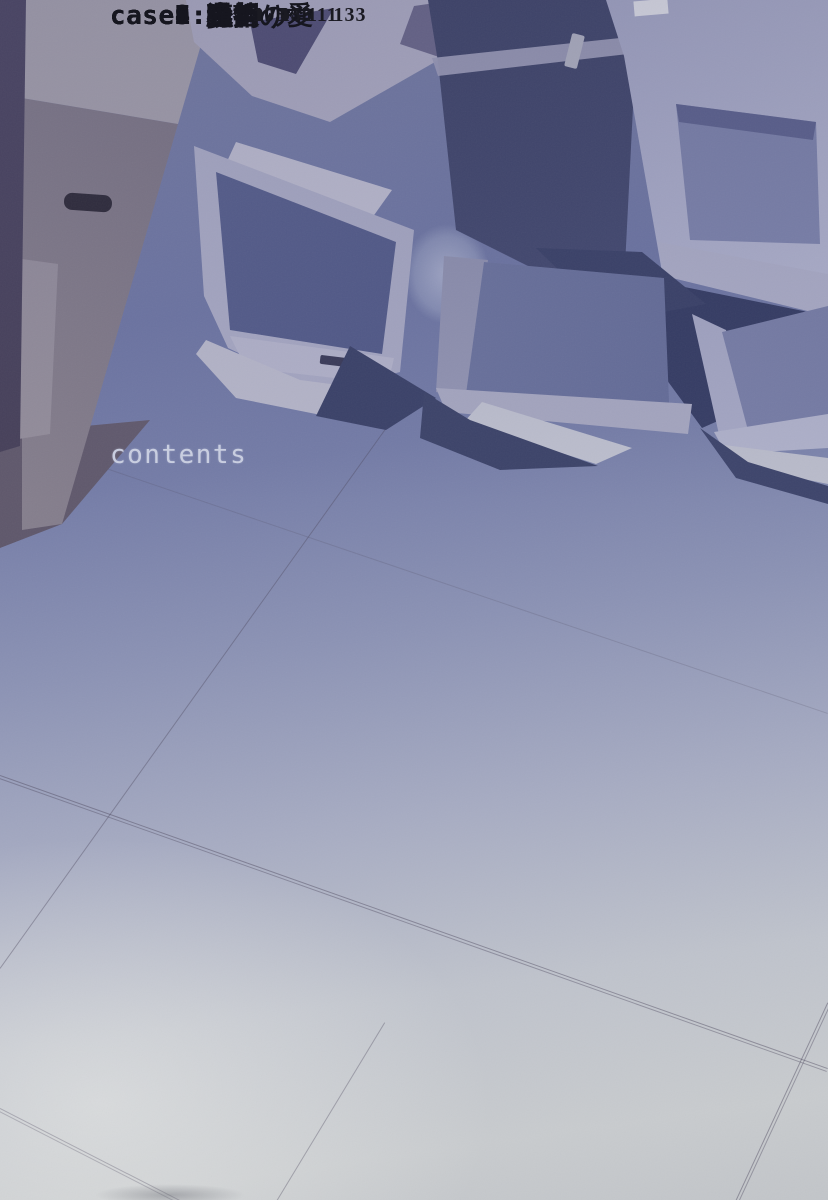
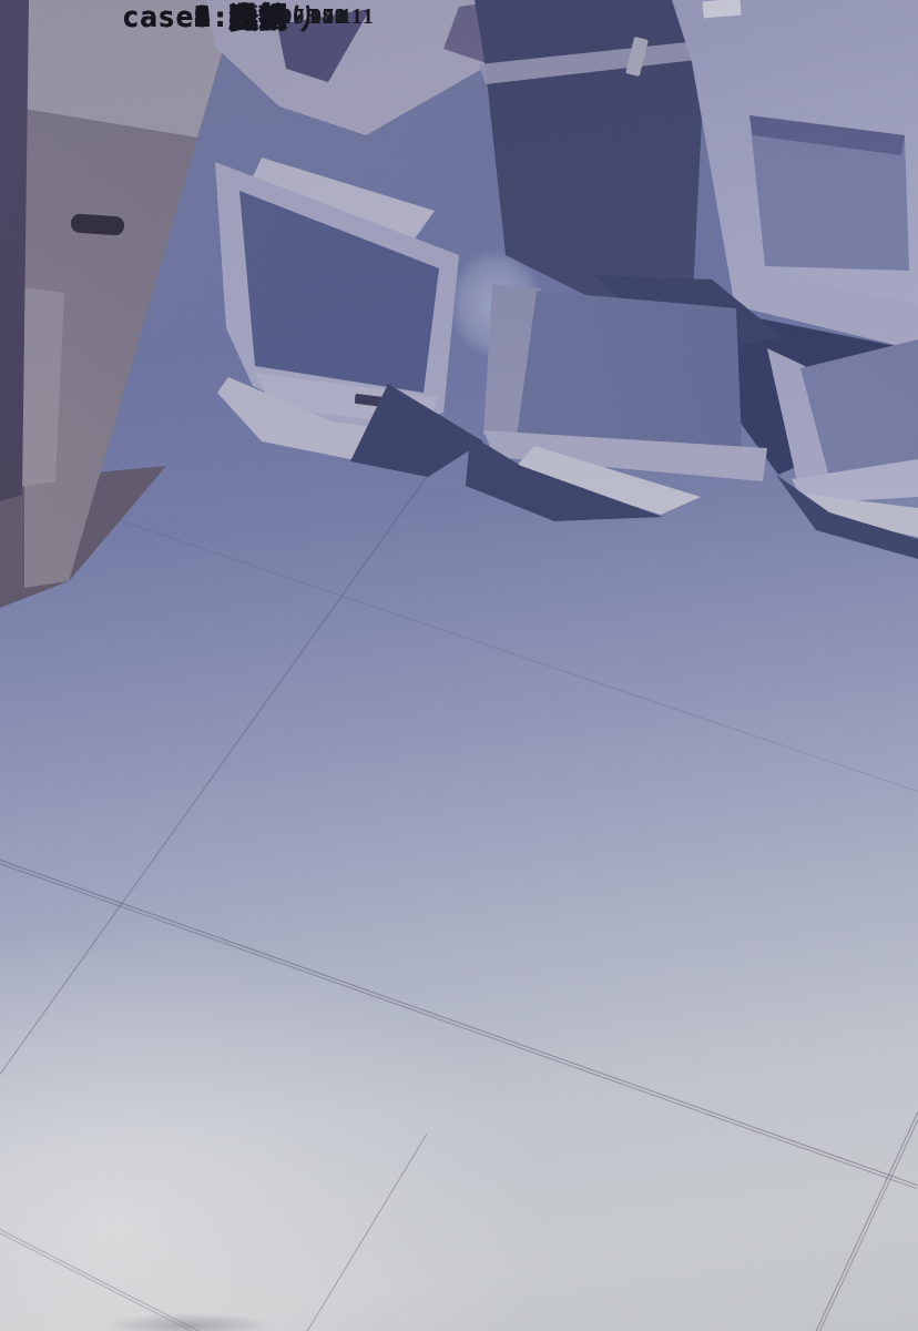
- contents
  case1:噂
  005
  case2:選択
  029
  case3:少年
  049
  case4:強制
  070
+ case5:父親
+ 091
  case6:身替り
  111
- case7:積年の愛
- 133
  case8:絶望
  153
  case9:光
  173
